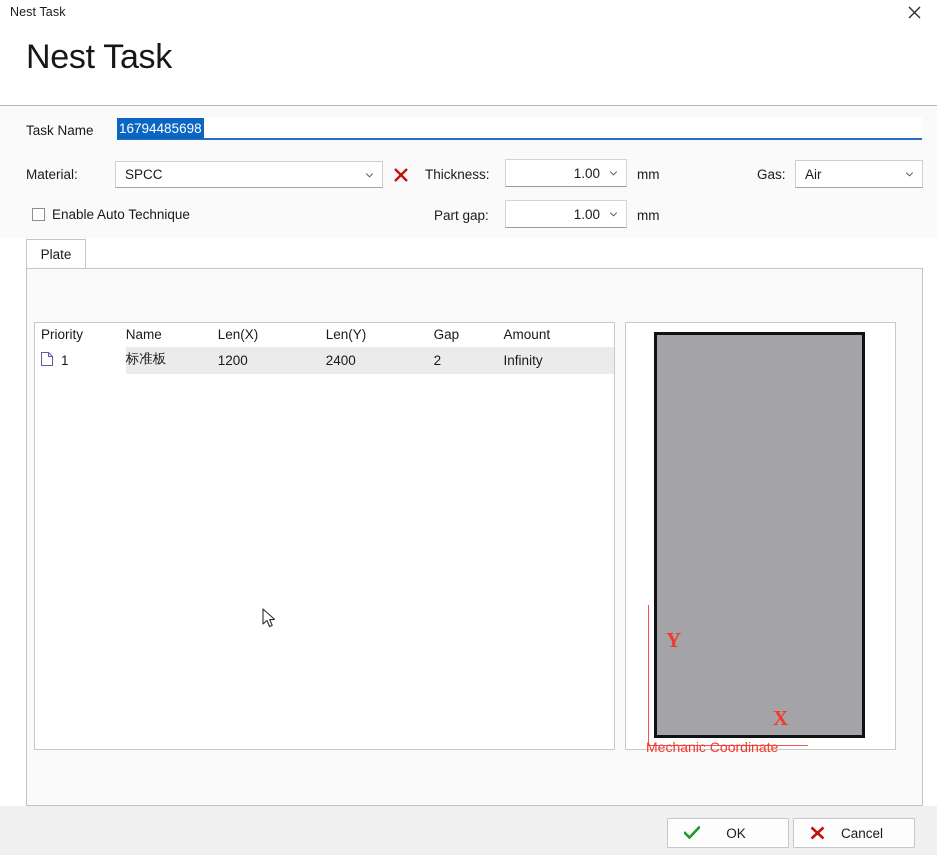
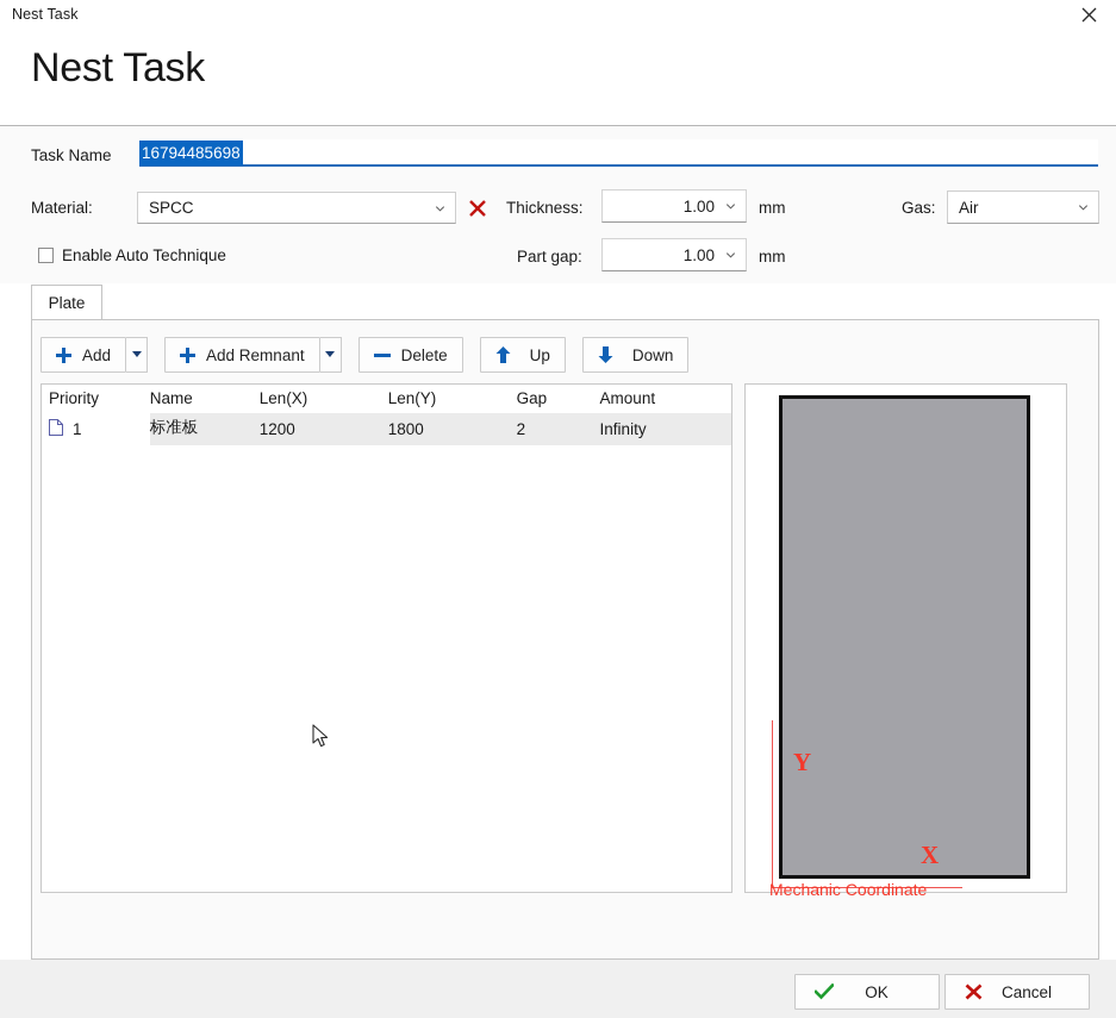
  Nest Task
  Nest Task
  Task Name
  16794485698
  Material:
  SPCC
  Thickness:
  1.00
  mm
  Gas:
  Air
  Enable Auto Technique
  Part gap:
  1.00
  mm
  Plate
+ Add
+ Add Remnant
+ Delete
+ Up
+ Down
  Priority	Name	Len(X)	Len(Y)	Gap	Amount
- 1	标准板	1200	2400	2	Infinity
+ 1	标准板	1200	1800	2	Infinity
  Y
  X
  Mechanic Coordinate
  OK
  Cancel
